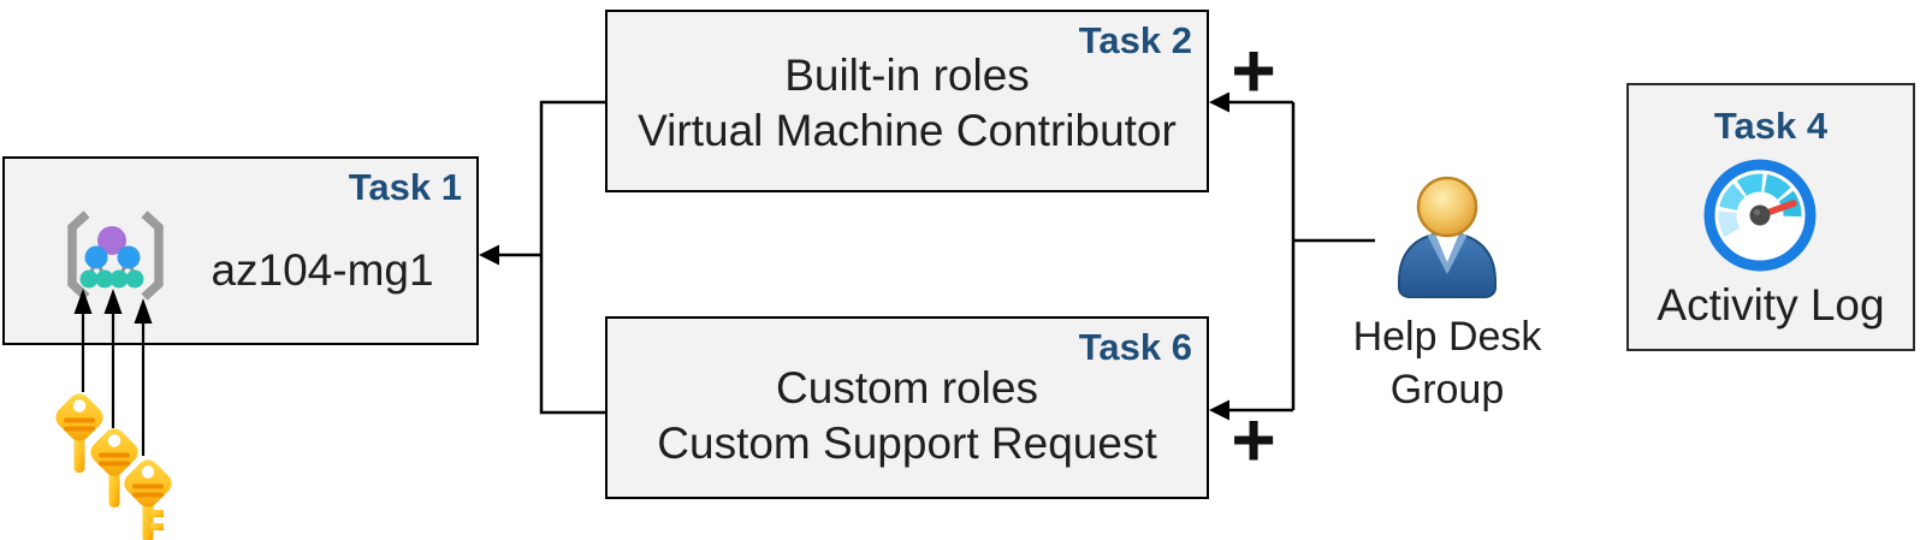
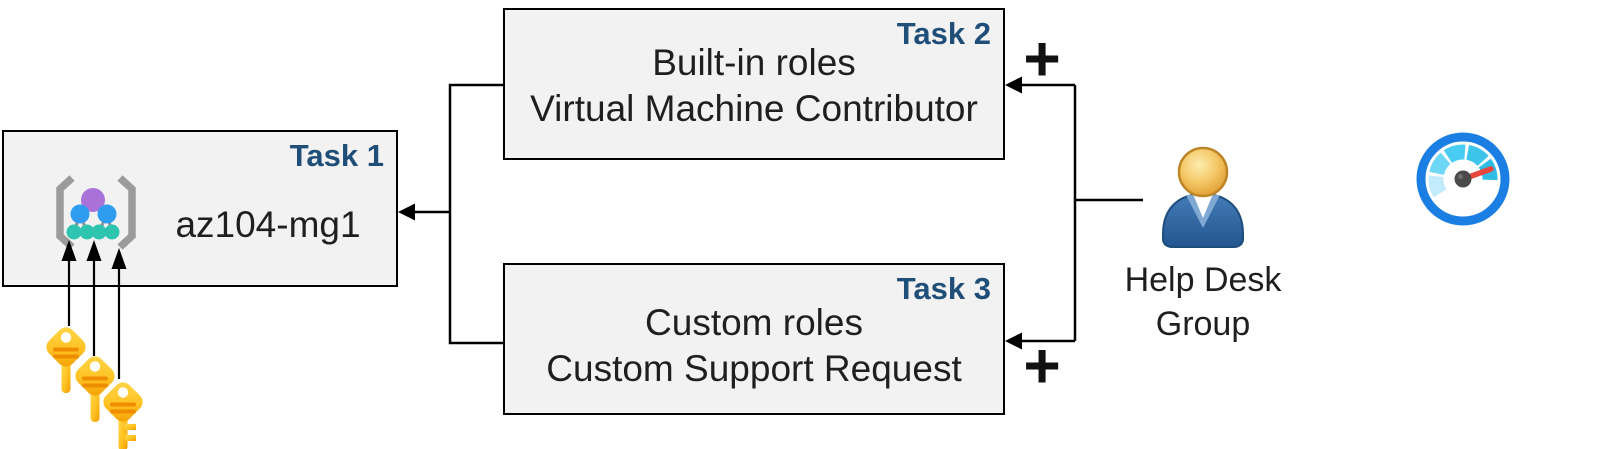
  Task 1
  az104-mg1
  Task 2
  Built-in roles
  Virtual Machine Contributor
- Task 6
+ Task 3
  Custom roles
  Custom Support Request
- Task 4
- Activity Log
  +
  +
  Help Desk
  Group
